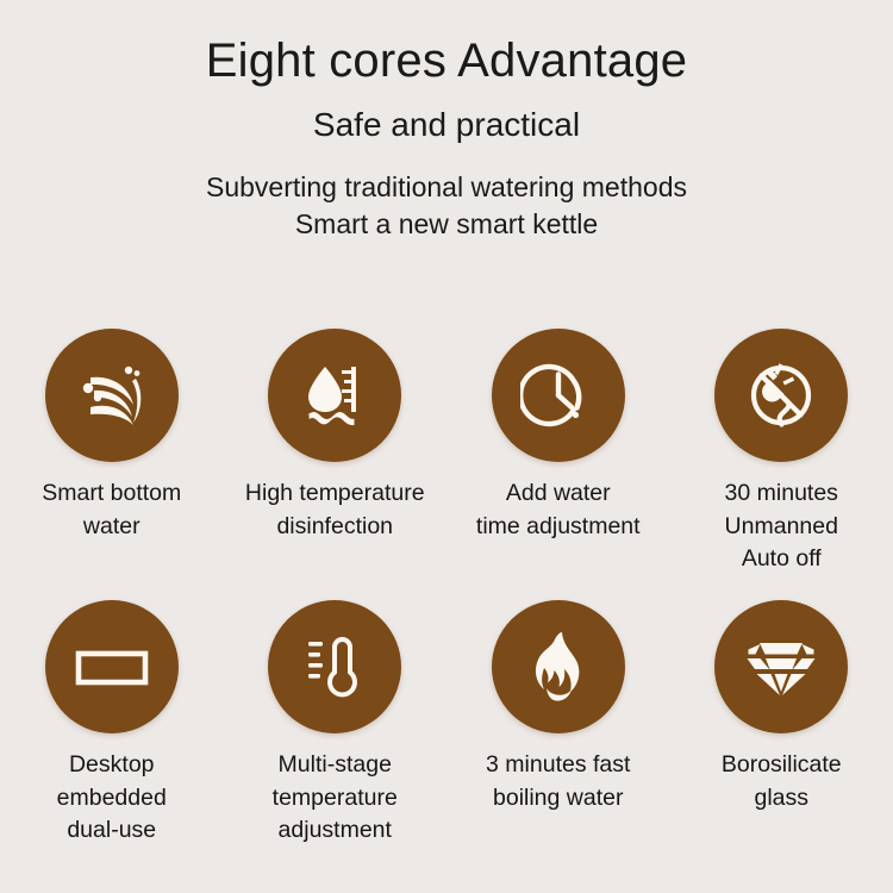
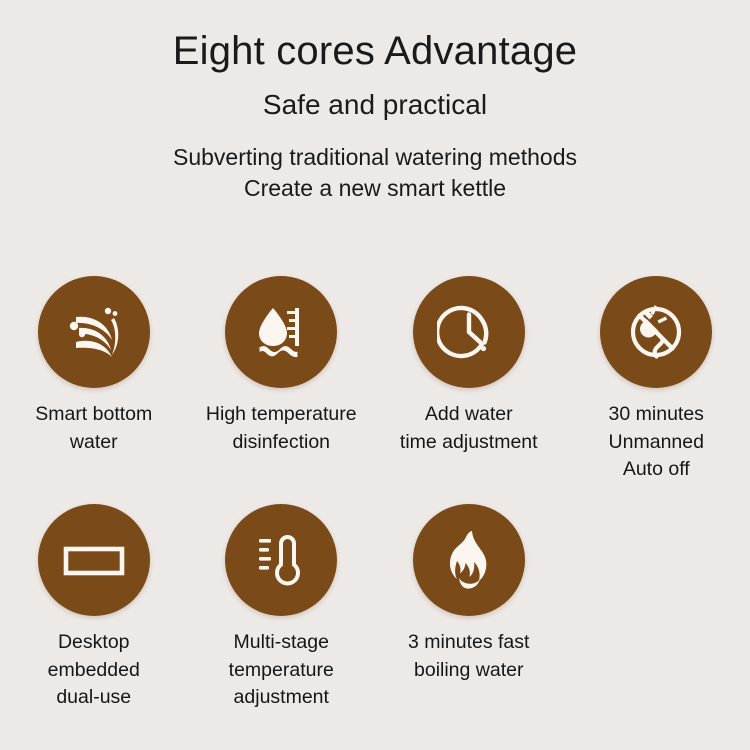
  Eight cores Advantage
  Safe and practical
  Subverting traditional watering methods
- Smart a new smart kettle
+ Create a new smart kettle
  Smart bottom
  water
  High temperature
  disinfection
  Add water
  time adjustment
  30 minutes
  Unmanned
  Auto off
  Desktop
  embedded
  dual-use
  Multi-stage
  temperature
  adjustment
  3 minutes fast
  boiling water
- Borosilicate
- glass
